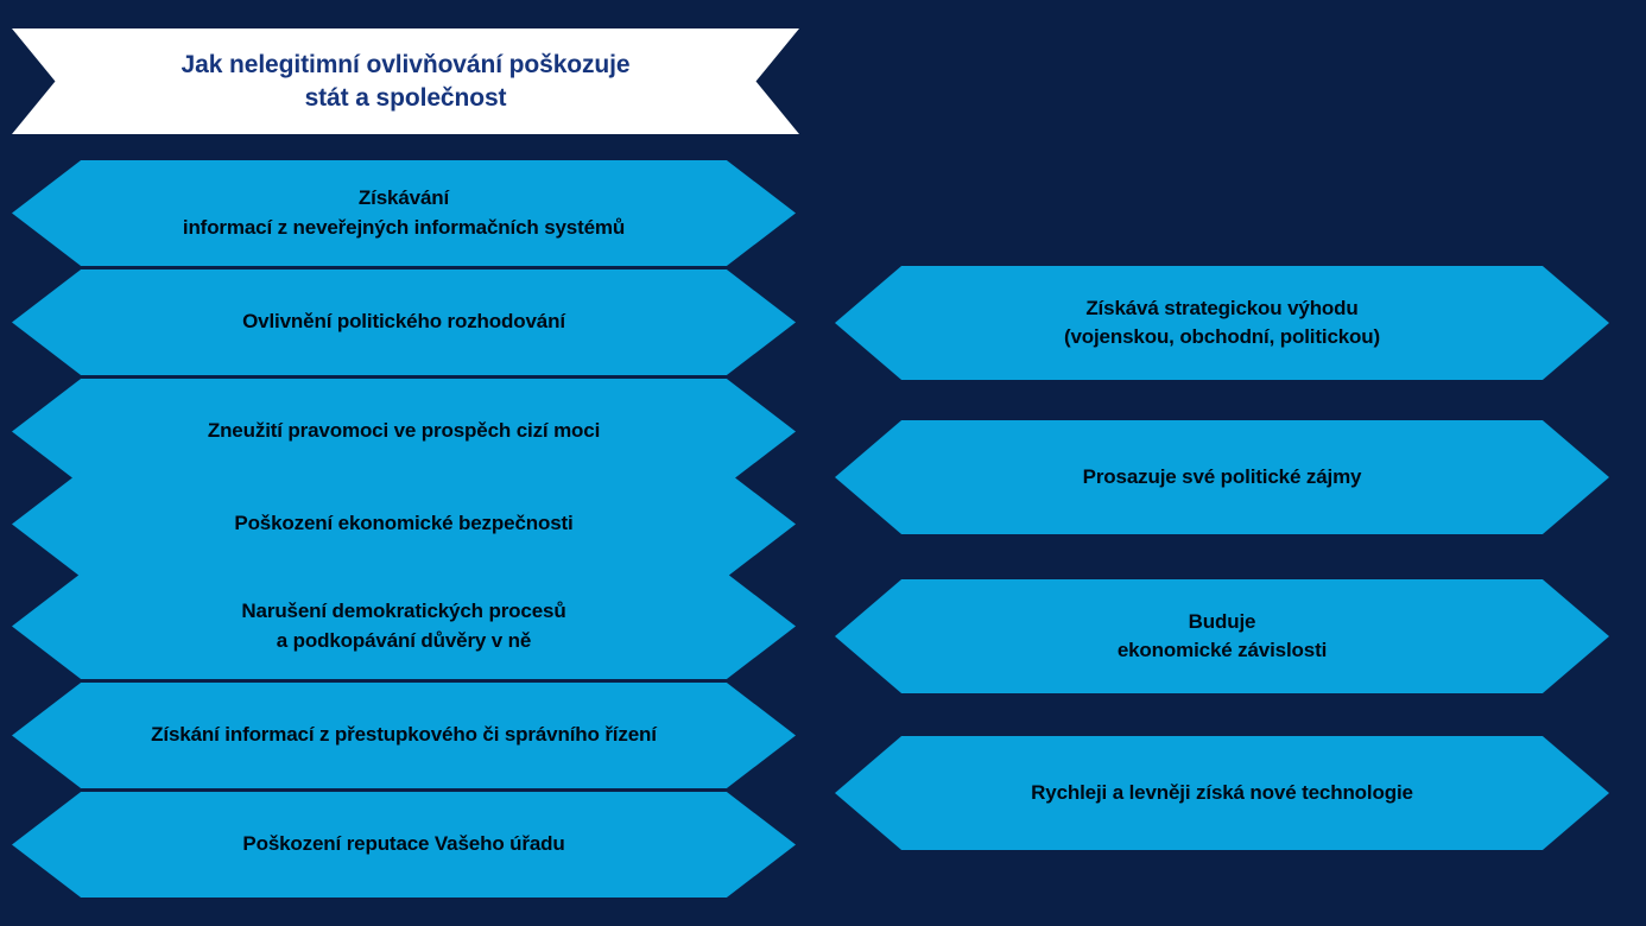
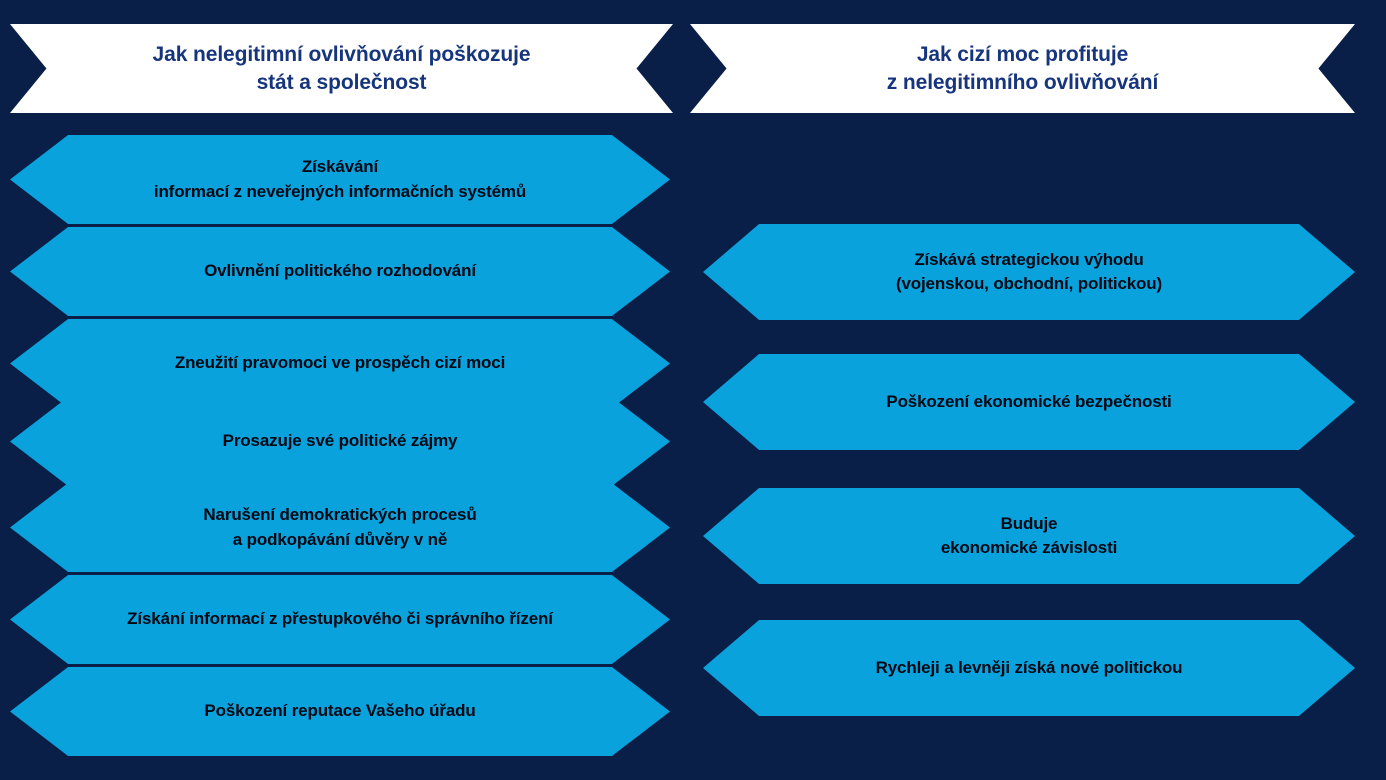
  Jak nelegitimní ovlivňování poškozuje
  stát a společnost
+ Jak cizí moc profituje
+ z nelegitimního ovlivňování
  Získávání
  informací z neveřejných informačních systémů
  Ovlivnění politického rozhodování
  Zneužití pravomoci ve prospěch cizí moci
- Poškození ekonomické bezpečnosti
+ Prosazuje své politické zájmy
  Narušení demokratických procesů
  a podkopávání důvěry v ně
  Získání informací z přestupkového či správního řízení
  Poškození reputace Vašeho úřadu
  Získává strategickou výhodu
  (vojenskou, obchodní, politickou)
- Prosazuje své politické zájmy
+ Poškození ekonomické bezpečnosti
  Buduje
  ekonomické závislosti
- Rychleji a levněji získá nové technologie
+ Rychleji a levněji získá nové politickou
